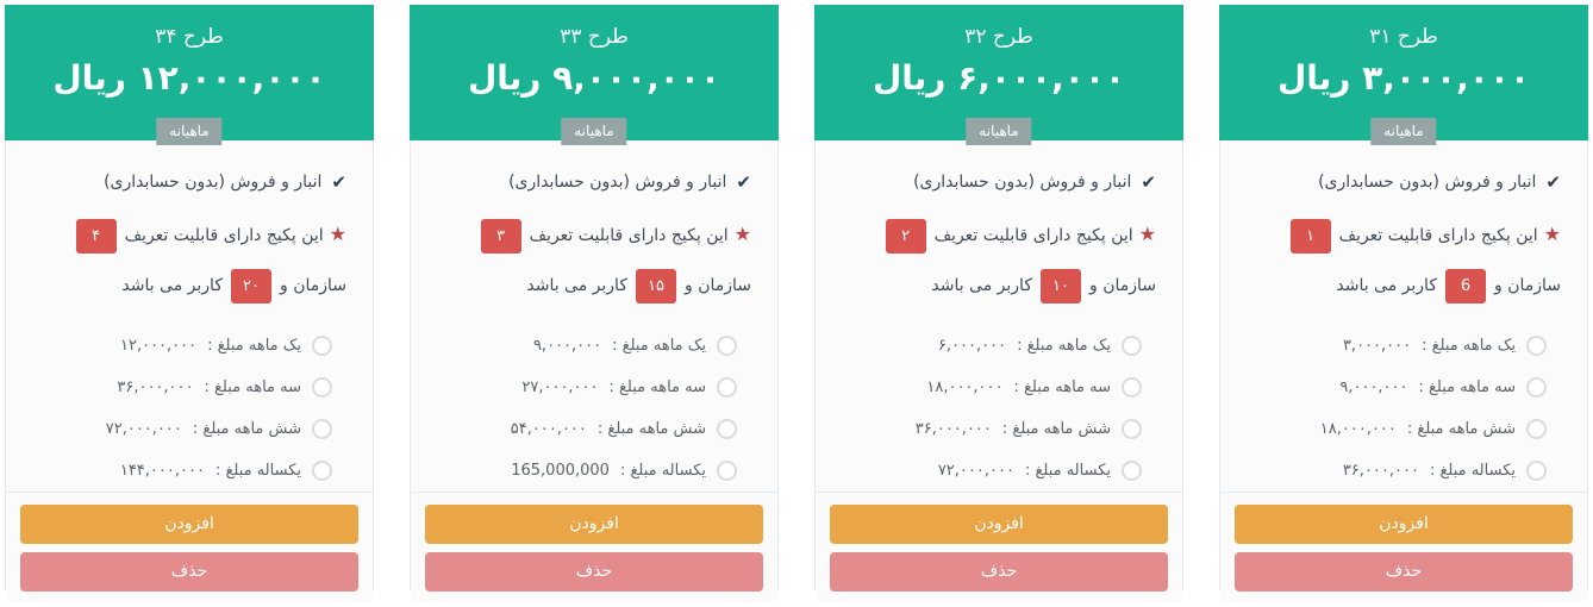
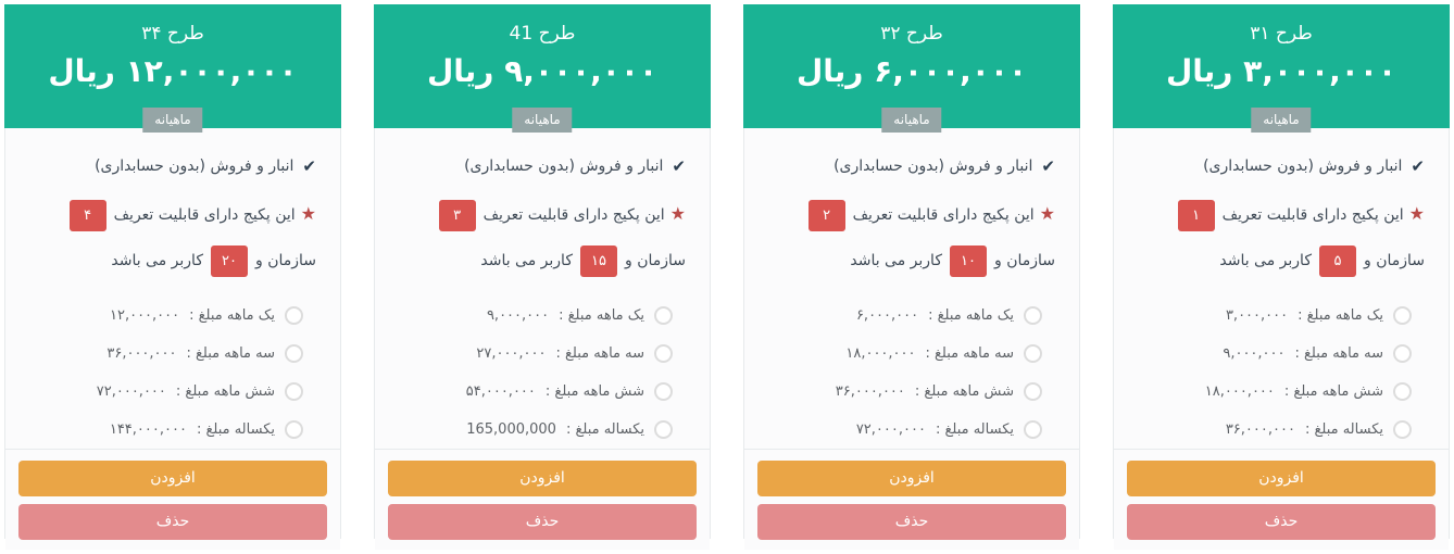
  طرح ۳۱
  ۳,۰۰۰,۰۰۰ ریال
  ماهیانه
  ✔
  انبار و فروش (بدون حسابداری)
- ★این پکیج دارای قابلیت تعریف۱سازمان و6کاربر می باشد
+ ★این پکیج دارای قابلیت تعریف۱سازمان و۵کاربر می باشد
  یک ماهه مبلغ :
  ۳,۰۰۰,۰۰۰
  سه ماهه مبلغ :
  ۹,۰۰۰,۰۰۰
  شش ماهه مبلغ :
  ۱۸,۰۰۰,۰۰۰
  یکساله مبلغ :
  ۳۶,۰۰۰,۰۰۰
  افزودن
  حذف
  طرح ۳۲
  ۶,۰۰۰,۰۰۰ ریال
  ماهیانه
  ✔
  انبار و فروش (بدون حسابداری)
  ★این پکیج دارای قابلیت تعریف۲سازمان و۱۰کاربر می باشد
  یک ماهه مبلغ :
  ۶,۰۰۰,۰۰۰
  سه ماهه مبلغ :
  ۱۸,۰۰۰,۰۰۰
  شش ماهه مبلغ :
  ۳۶,۰۰۰,۰۰۰
  یکساله مبلغ :
  ۷۲,۰۰۰,۰۰۰
  افزودن
  حذف
- طرح ۳۳
+ طرح 41
  ۹,۰۰۰,۰۰۰ ریال
  ماهیانه
  ✔
  انبار و فروش (بدون حسابداری)
  ★این پکیج دارای قابلیت تعریف۳سازمان و۱۵کاربر می باشد
  یک ماهه مبلغ :
  ۹,۰۰۰,۰۰۰
  سه ماهه مبلغ :
  ۲۷,۰۰۰,۰۰۰
  شش ماهه مبلغ :
  ۵۴,۰۰۰,۰۰۰
  یکساله مبلغ :
  165,000,000
  افزودن
  حذف
  طرح ۳۴
  ۱۲,۰۰۰,۰۰۰ ریال
  ماهیانه
  ✔
  انبار و فروش (بدون حسابداری)
  ★این پکیج دارای قابلیت تعریف۴سازمان و۲۰کاربر می باشد
  یک ماهه مبلغ :
  ۱۲,۰۰۰,۰۰۰
  سه ماهه مبلغ :
  ۳۶,۰۰۰,۰۰۰
  شش ماهه مبلغ :
  ۷۲,۰۰۰,۰۰۰
  یکساله مبلغ :
  ۱۴۴,۰۰۰,۰۰۰
  افزودن
  حذف
